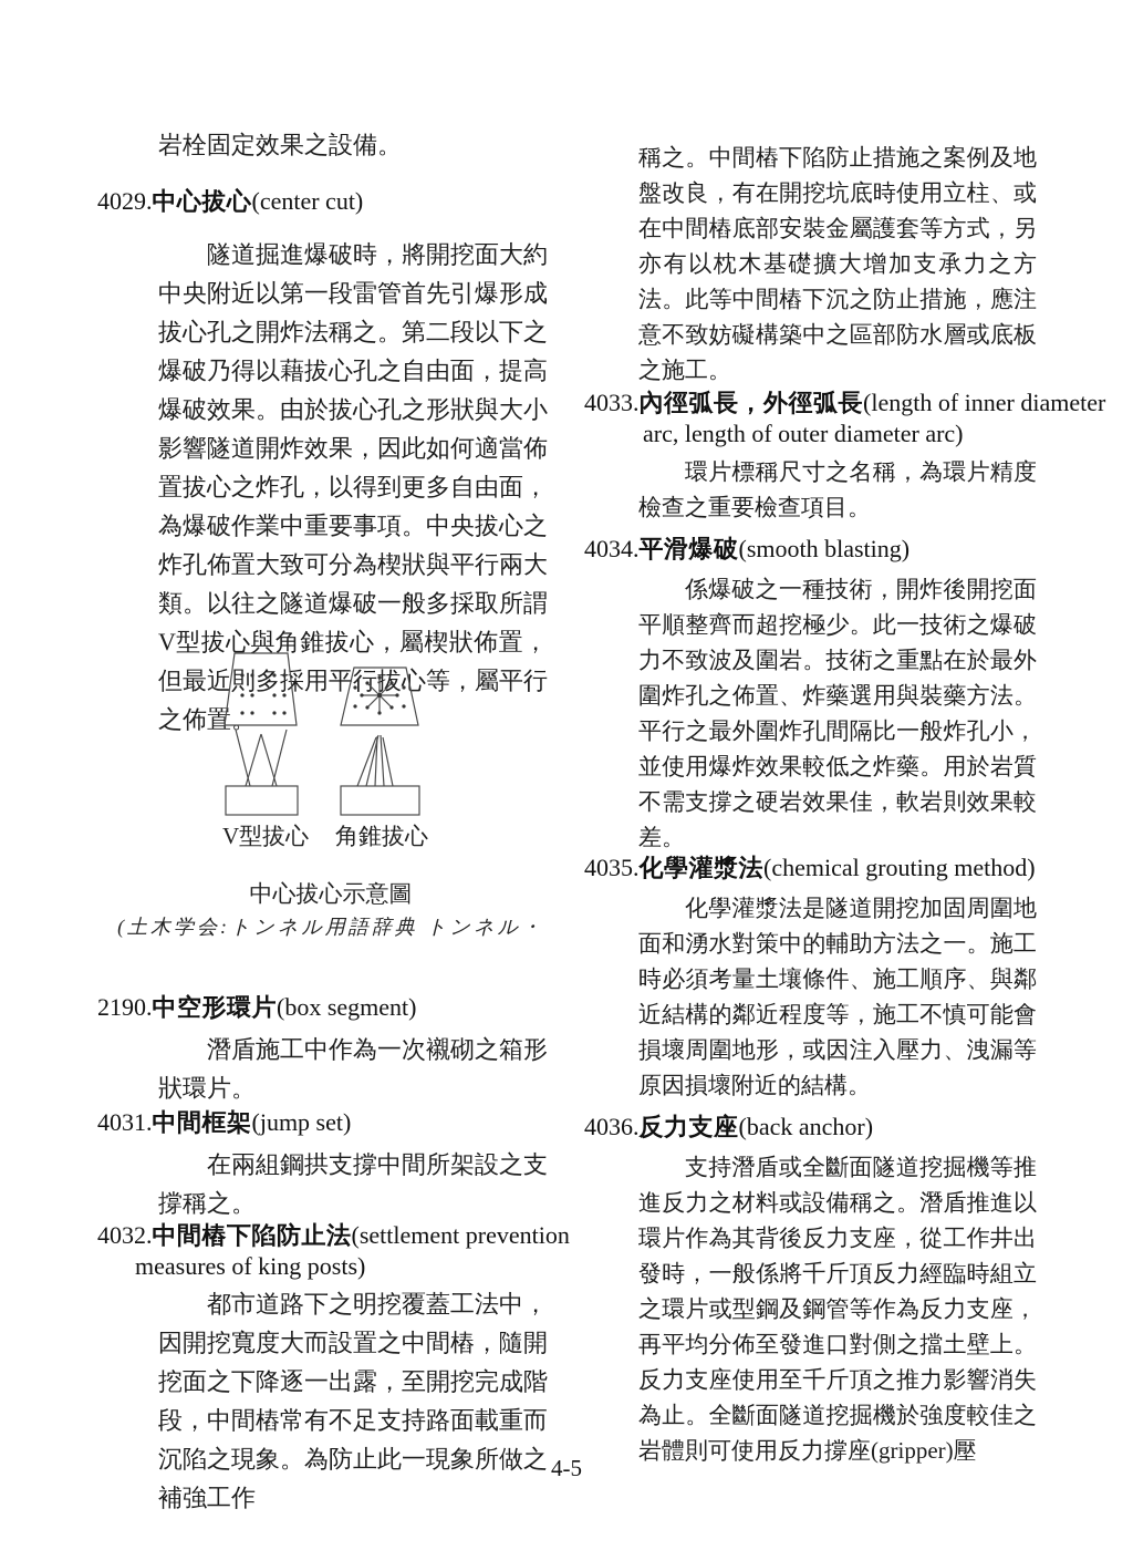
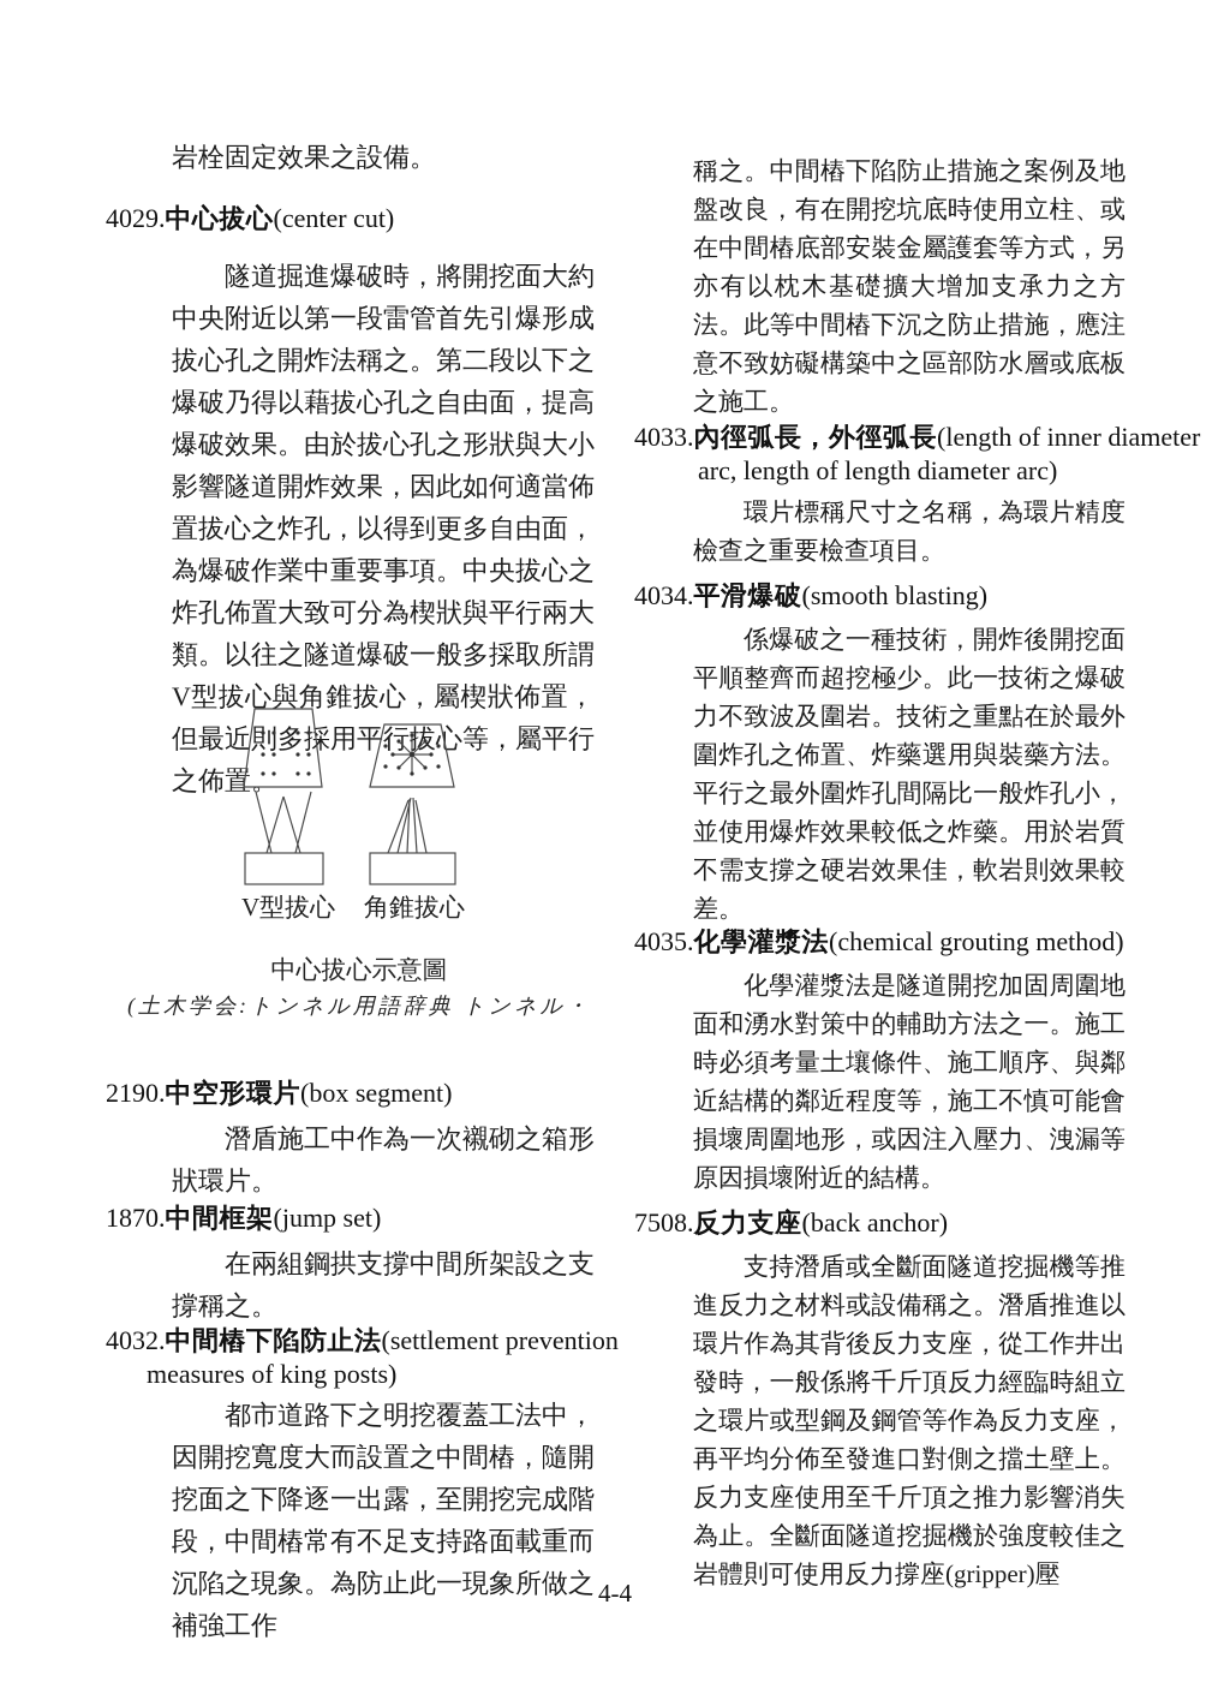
  岩栓固定效果之設備。
  4029.中心拔心(center cut)
  隧道掘進爆破時，將開挖面大約中央附近以第一段雷管首先引爆形成拔心孔之開炸法稱之。第二段以下之爆破乃得以藉拔心孔之自由面，提高爆破效果。由於拔心孔之形狀與大小影響隧道開炸效果，因此如何適當佈置拔心之炸孔，以得到更多自由面，為爆破作業中重要事項。中央拔心之炸孔佈置大致可分為楔狀與平行兩大類。以往之隧道爆破一般多採取所謂V型拔心與角錐拔心，屬楔狀佈置，但最近則多採用平行拔心等，屬平行之佈置。
  V型拔心
  角錐拔心
  中心拔心示意圖
  (土木学会:トンネル用語辞典 トンネル・
  2190.中空形環片(box segment)
  潛盾施工中作為一次襯砌之箱形狀環片。
- 4031.中間框架(jump set)
+ 1870.中間框架(jump set)
  在兩組鋼拱支撐中間所架設之支撐稱之。
  4032.中間樁下陷防止法(settlement prevention measures of king posts)
  都市道路下之明挖覆蓋工法中，因開挖寬度大而設置之中間樁，隨開挖面之下降逐一出露，至開挖完成階段，中間樁常有不足支持路面載重而沉陷之現象。為防止此一現象所做之補強工作
  稱之。中間樁下陷防止措施之案例及地盤改良，有在開挖坑底時使用立柱、或在中間樁底部安裝金屬護套等方式，另亦有以枕木基礎擴大增加支承力之方法。此等中間樁下沉之防止措施，應注意不致妨礙構築中之區部防水層或底板之施工。
- 4033.內徑弧長，外徑弧長(length of inner diameter arc, length of outer diameter arc)
+ 4033.內徑弧長，外徑弧長(length of inner diameter arc, length of length diameter arc)
  環片標稱尺寸之名稱，為環片精度檢查之重要檢查項目。
  4034.平滑爆破(smooth blasting)
  係爆破之一種技術，開炸後開挖面平順整齊而超挖極少。此一技術之爆破力不致波及圍岩。技術之重點在於最外圍炸孔之佈置、炸藥選用與裝藥方法。平行之最外圍炸孔間隔比一般炸孔小，並使用爆炸效果較低之炸藥。用於岩質不需支撐之硬岩效果佳，軟岩則效果較差。
  4035.化學灌漿法(chemical grouting method)
  化學灌漿法是隧道開挖加固周圍地面和湧水對策中的輔助方法之一。施工時必須考量土壤條件、施工順序、與鄰近結構的鄰近程度等，施工不慎可能會損壞周圍地形，或因注入壓力、洩漏等原因損壞附近的結構。
- 4036.反力支座(back anchor)
+ 7508.反力支座(back anchor)
  支持潛盾或全斷面隧道挖掘機等推進反力之材料或設備稱之。潛盾推進以環片作為其背後反力支座，從工作井出發時，一般係將千斤頂反力經臨時組立之環片或型鋼及鋼管等作為反力支座，再平均分佈至發進口對側之擋土壁上。反力支座使用至千斤頂之推力影響消失為止。全斷面隧道挖掘機於強度較佳之岩體則可使用反力撐座(gripper)壓
- 4-5
+ 4-4
